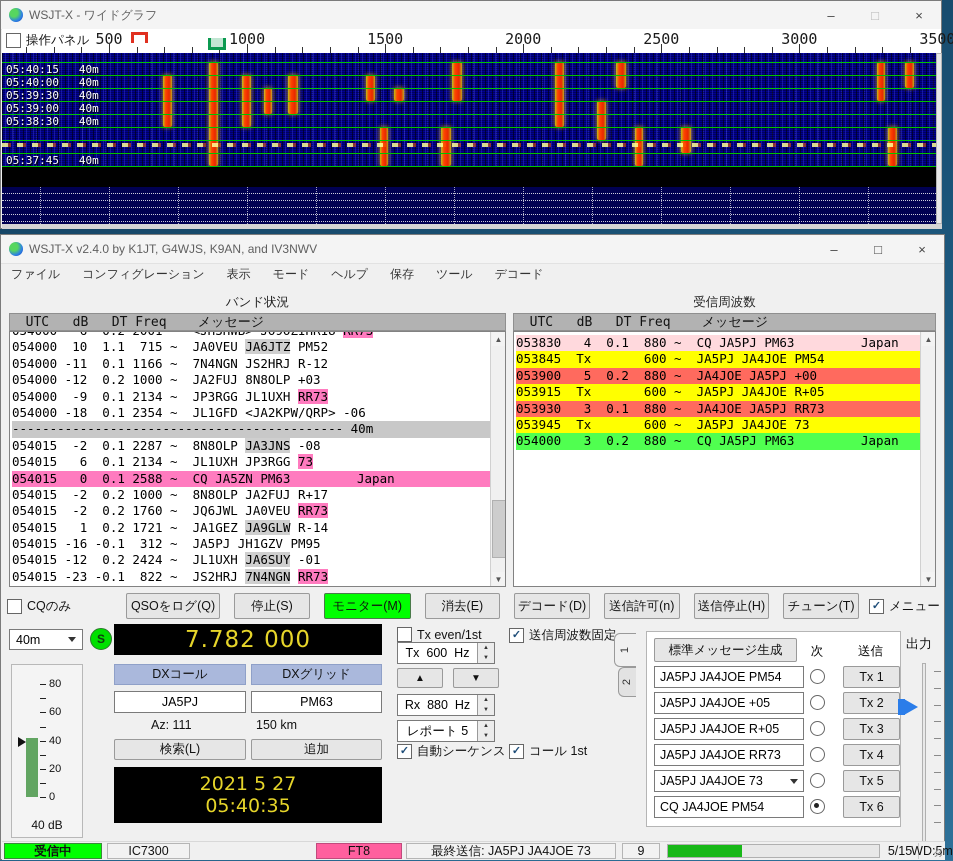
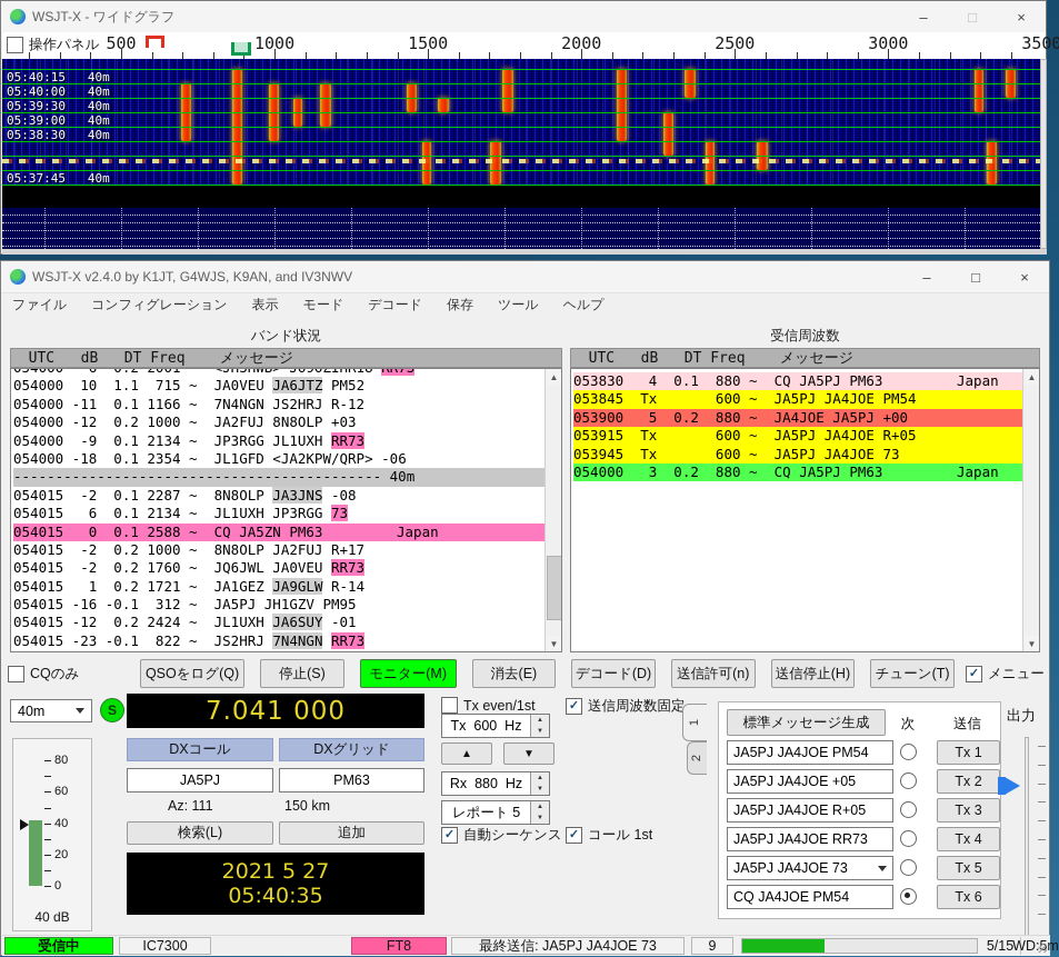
  WSJT-X - ワイドグラフ
  –
  □
  ×
  操作パネル
  500
  1000
  1500
  2000
  2500
  3000
  3500
  05:40:15 40m
  05:40:00 40m
  05:39:30 40m
  05:39:00 40m
  05:38:30 40m
  05:37:45 40m
  WSJT-X v2.4.0 by K1JT, G4WJS, K9AN, and IV3NWV
  –
  □
  ×
  ファイル
  コンフィグレーション
  表示
  モード
- ヘルプ
+ デコード
  保存
  ツール
- デコード
+ ヘルプ
  バンド状況
  受信周波数
  UTC dB DT Freq メッセージ
  UTC dB DT Freq メッセージ
  054000 10 1.1 715 ~ JA0VEU JA6JTZ PM52
  054000 -11 0.1 1166 ~ 7N4NGN JS2HRJ R-12
  054000 -12 0.2 1000 ~ JA2FUJ 8N8OLP +03
  054000 -9 0.1 2134 ~ JP3RGG JL1UXH RR73
  054000 -18 0.1 2354 ~ JL1GFD <JA2KPW/QRP> -06
  -------------------------------------------- 40m
  054015 -2 0.1 2287 ~ 8N8OLP JA3JNS -08
  054015 6 0.1 2134 ~ JL1UXH JP3RGG 73
  054015 0 0.1 2588 ~ CQ JA5ZN PM63
  Japan
  054015 -2 0.2 1000 ~ 8N8OLP JA2FUJ R+17
  054015 -2 0.2 1760 ~ JQ6JWL JA0VEU RR73
  054015 1 0.2 1721 ~ JA1GEZ JA9GLW R-14
  054015 -16 -0.1 312 ~ JA5PJ JH1GZV PM95
  054015 -12 0.2 2424 ~ JL1UXH JA6SUY -01
  054015 -23 -0.1 822 ~ JS2HRJ 7N4NGN RR73
  ▲
  ▼
  053830 4 0.1 880 ~ CQ JA5PJ PM63
  Japan
  053845 Tx 600 ~ JA5PJ JA4JOE PM54
  053900 5 0.2 880 ~ JA4JOE JA5PJ +00
  053915 Tx 600 ~ JA5PJ JA4JOE R+05
- 053930 3 0.1 880 ~ JA4JOE JA5PJ RR73
  053945 Tx 600 ~ JA5PJ JA4JOE 73
  054000 3 0.2 880 ~ CQ JA5PJ PM63
  Japan
  ▲
  ▼
  CQのみ
  QSOをログ(Q)
  停止(S)
  モニター(M)
  消去(E)
  デコード(D)
  送信許可(n)
  送信停止(H)
  チューン(T)
  ✓
  メニュー
  40m
  S
- 7.782 000
+ 7.041 000
  80
  60
  40
  20
  0
  40 dB
  DXコール
  DXグリッド
  JA5PJ
  PM63
  Az: 111
  150 km
  検索(L)
  追加
  2021 5 27
  05:40:35
  Tx even/1st
  ✓
  送信周波数固定
  Tx 600 Hz
  ▲
  ▼
  Rx 880 Hz
  レポート 5
  ✓
  自動シーケンス
  ✓
  コール 1st
  標準メッセージ生成
  次
  送信
  JA5PJ JA4JOE PM54
  Tx 1
  JA5PJ JA4JOE +05
  Tx 2
  JA5PJ JA4JOE R+05
  Tx 3
  JA5PJ JA4JOE RR73
  Tx 4
  JA5PJ JA4JOE 73
  Tx 5
  CQ JA4JOE PM54
  Tx 6
  出力
  受信中
  IC7300
  FT8
  最終送信: JA5PJ JA4JOE 73
  9
  5/15
